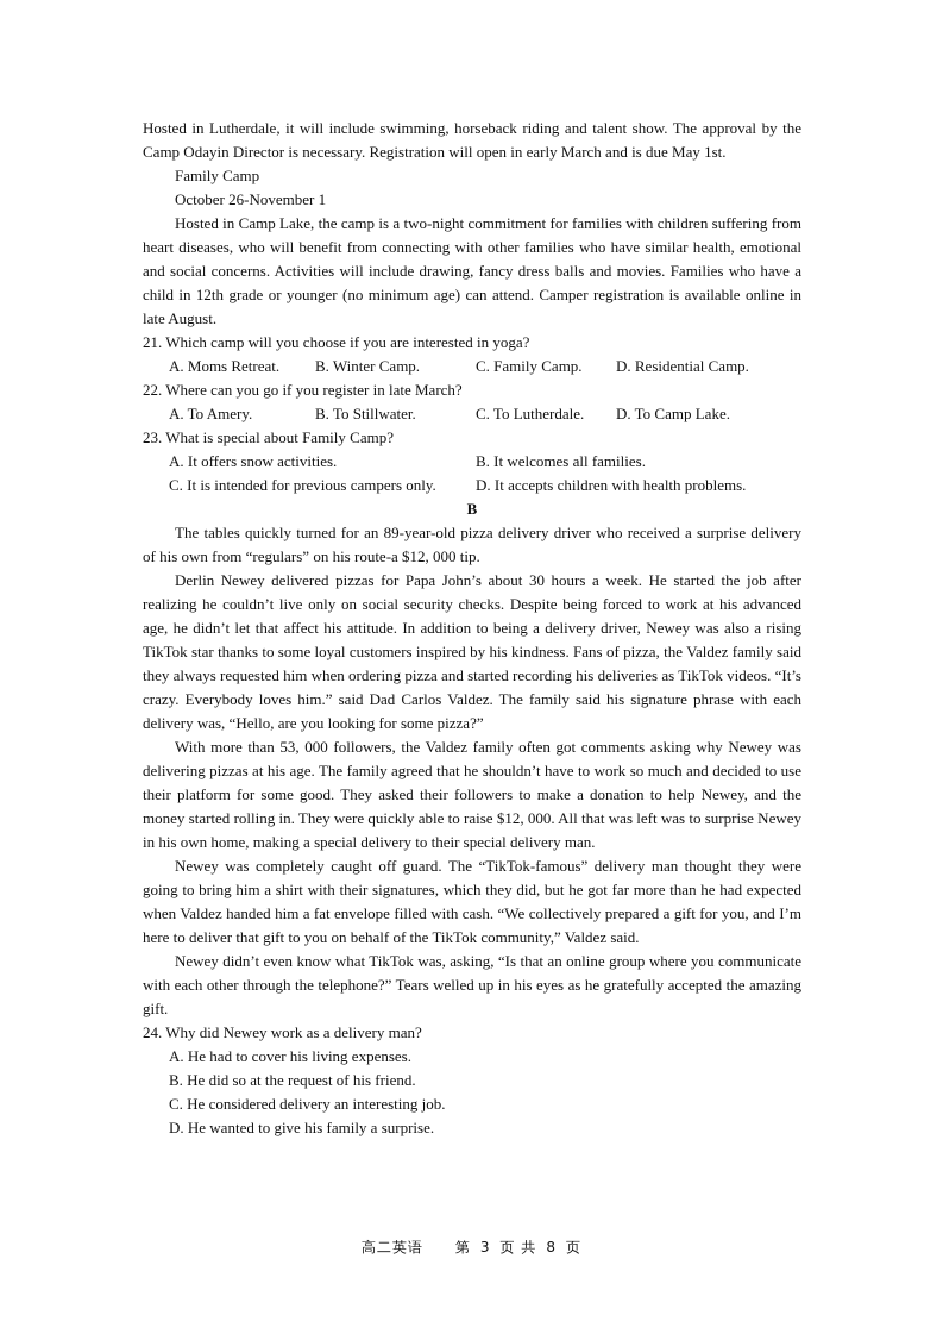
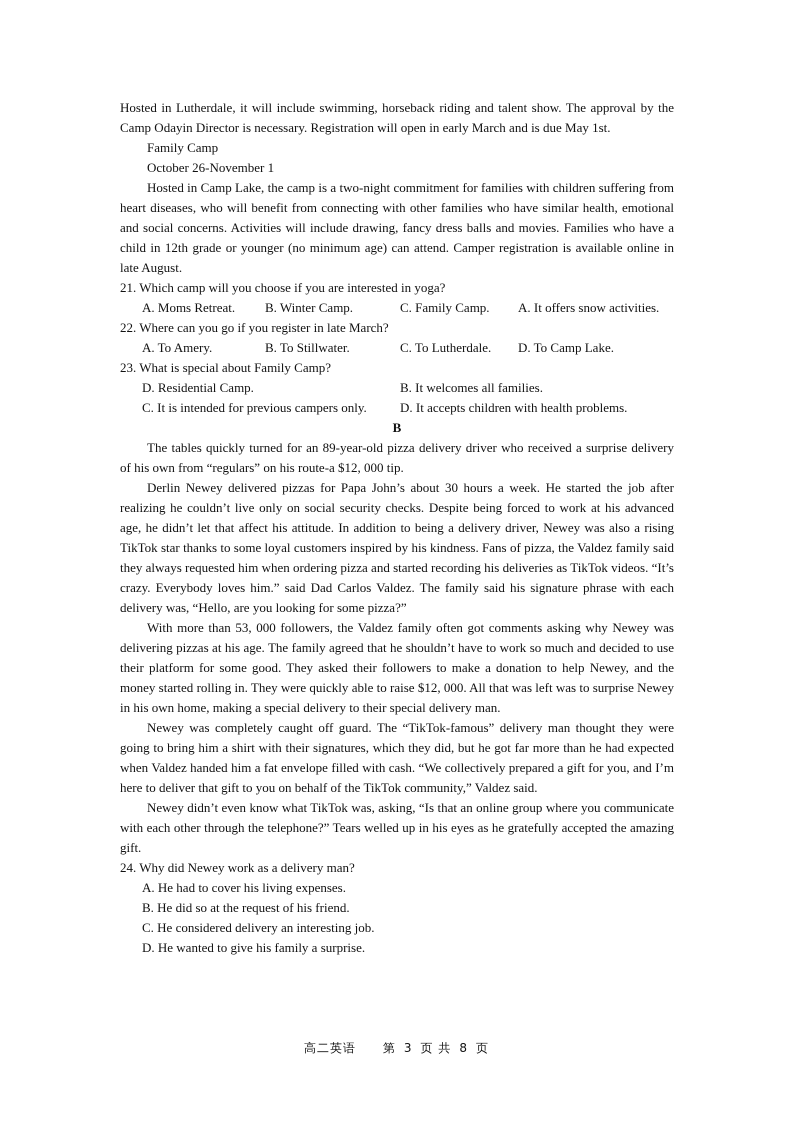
  Hosted in Lutherdale, it will include swimming, horseback riding and talent show. The approval by the Camp Odayin Director is necessary. Registration will open in early March and is due May 1st.
  Family Camp
  October 26-November 1
  Hosted in Camp Lake, the camp is a two-night commitment for families with children suffering from heart diseases, who will benefit from connecting with other families who have similar health, emotional and social concerns. Activities will include drawing, fancy dress balls and movies. Families who have a child in 12th grade or younger (no minimum age) can attend. Camper registration is available online in late August.
  21. Which camp will you choose if you are interested in yoga?
  A. Moms Retreat.
  B. Winter Camp.
  C. Family Camp.
- D. Residential Camp.
+ A. It offers snow activities.
  22. Where can you go if you register in late March?
  A. To Amery.
  B. To Stillwater.
  C. To Lutherdale.
  D. To Camp Lake.
  23. What is special about Family Camp?
- A. It offers snow activities.
+ D. Residential Camp.
  B. It welcomes all families.
  C. It is intended for previous campers only.
  D. It accepts children with health problems.
  B
  The tables quickly turned for an 89-year-old pizza delivery driver who received a surprise delivery of his own from “regulars” on his route-a $12, 000 tip.
  Derlin Newey delivered pizzas for Papa John’s about 30 hours a week. He started the job after realizing he couldn’t live only on social security checks. Despite being forced to work at his advanced age, he didn’t let that affect his attitude. In addition to being a delivery driver, Newey was also a rising TikTok star thanks to some loyal customers inspired by his kindness. Fans of pizza, the Valdez family said they always requested him when ordering pizza and started recording his deliveries as TikTok videos. “It’s crazy. Everybody loves him.” said Dad Carlos Valdez. The family said his signature phrase with each delivery was, “Hello, are you looking for some pizza?”
  With more than 53, 000 followers, the Valdez family often got comments asking why Newey was delivering pizzas at his age. The family agreed that he shouldn’t have to work so much and decided to use their platform for some good. They asked their followers to make a donation to help Newey, and the money started rolling in. They were quickly able to raise $12, 000. All that was left was to surprise Newey in his own home, making a special delivery to their special delivery man.
  Newey was completely caught off guard. The “TikTok-famous” delivery man thought they were going to bring him a shirt with their signatures, which they did, but he got far more than he had expected when Valdez handed him a fat envelope filled with cash. “We collectively prepared a gift for you, and I’m here to deliver that gift to you on behalf of the TikTok community,” Valdez said.
  Newey didn’t even know what TikTok was, asking, “Is that an online group where you communicate with each other through the telephone?” Tears welled up in his eyes as he gratefully accepted the amazing gift.
  24. Why did Newey work as a delivery man?
  A. He had to cover his living expenses.
  B. He did so at the request of his friend.
  C. He considered delivery an interesting job.
  D. He wanted to give his family a surprise.
  高二英语 第 3 页 共 8 页
